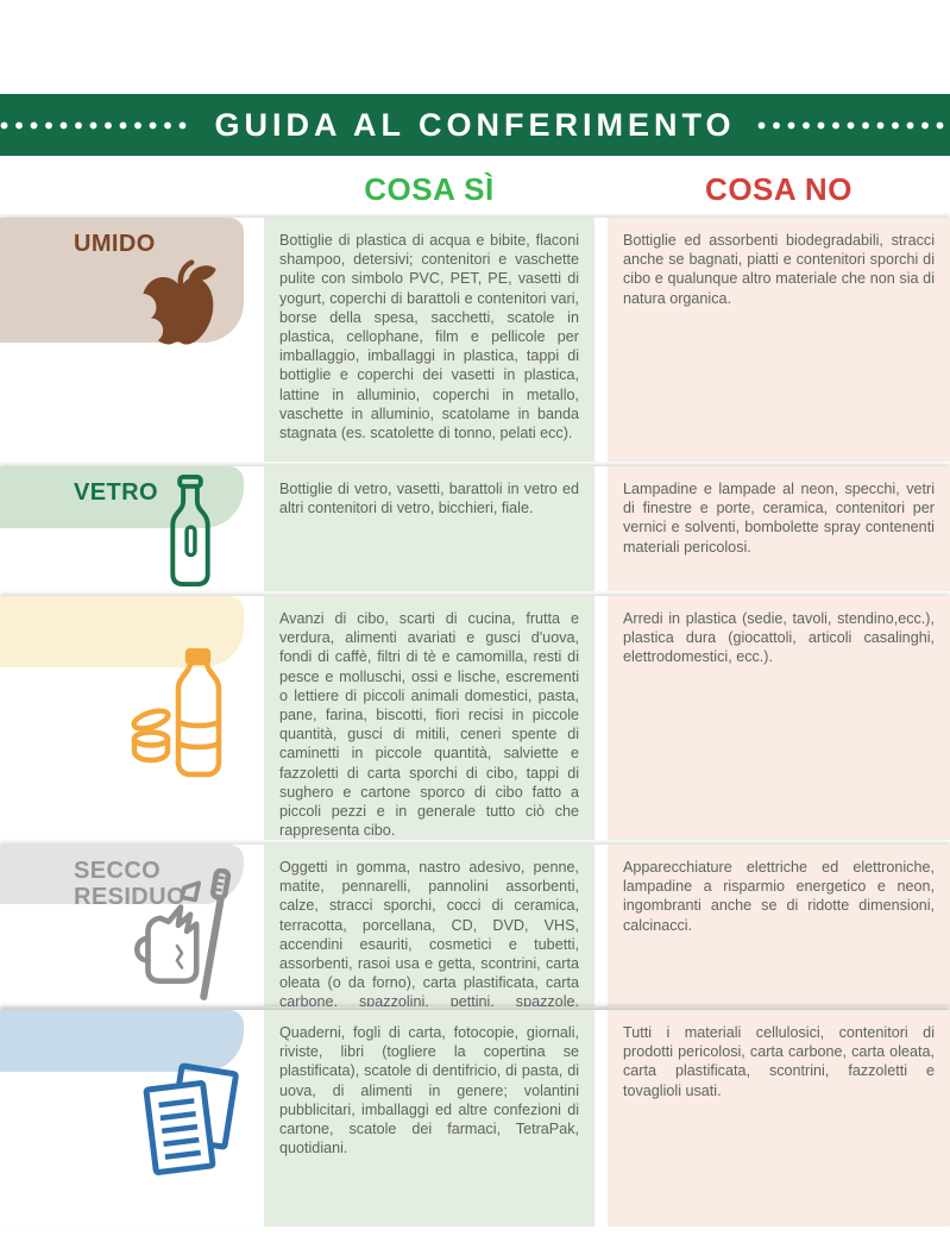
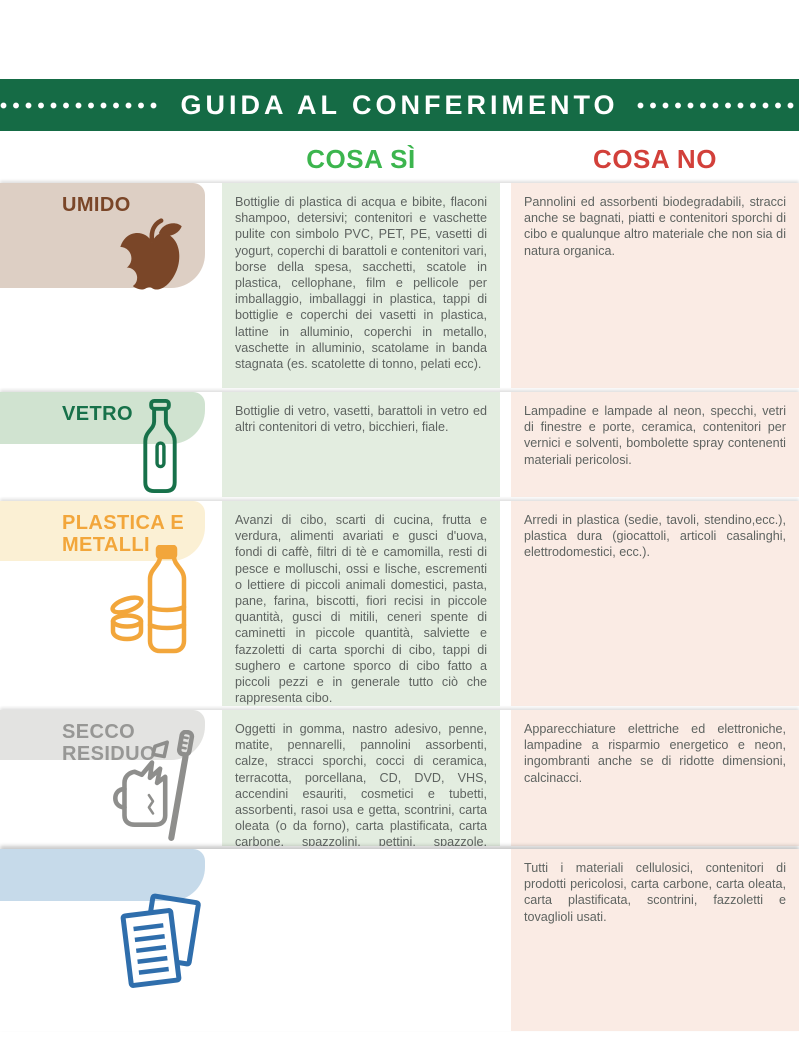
  GUIDA AL CONFERIMENTO
  COSA SÌ
  COSA NO
  UMIDO
  Bottiglie di plastica di acqua e bibite, flaconi shampoo, detersivi; contenitori e vaschette pulite con simbolo PVC, PET, PE, vasetti di yogurt, coperchi di barattoli e contenitori vari, borse della spesa, sacchetti, scatole in plastica, cellophane, film e pellicole per imballaggio, imballaggi in plastica, tappi di bottiglie e coperchi dei vasetti in plastica, lattine in alluminio, coperchi in metallo, vaschette in alluminio, scatolame in banda stagnata (es. scatolette di tonno, pelati ecc).
- Bottiglie ed assorbenti biodegradabili, stracci anche se bagnati, piatti e contenitori sporchi di cibo e qualunque altro materiale che non sia di natura organica.
+ Pannolini ed assorbenti biodegradabili, stracci anche se bagnati, piatti e contenitori sporchi di cibo e qualunque altro materiale che non sia di natura organica.
  VETRO
  Bottiglie di vetro, vasetti, barattoli in vetro ed altri contenitori di vetro, bicchieri, fiale.
  Lampadine e lampade al neon, specchi, vetri di finestre e porte, ceramica, contenitori per vernici e solventi, bombolette spray contenenti materiali pericolosi.
+ PLASTICA E METALLI
  Avanzi di cibo, scarti di cucina, frutta e verdura, alimenti avariati e gusci d'uova, fondi di caffè, filtri di tè e camomilla, resti di pesce e molluschi, ossi e lische, escrementi o lettiere di piccoli animali domestici, pasta, pane, farina, biscotti, fiori recisi in piccole quantità, gusci di mitili, ceneri spente di caminetti in piccole quantità, salviette e fazzoletti di carta sporchi di cibo, tappi di sughero e cartone sporco di cibo fatto a piccoli pezzi e in generale tutto ciò che rappresenta cibo.
  Arredi in plastica (sedie, tavoli, stendino,ecc.), plastica dura (giocattoli, articoli casalinghi, elettrodomestici, ecc.).
  SECCO RESIDUO
  Oggetti in gomma, nastro adesivo, penne, matite, pennarelli, pannolini assorbenti, calze, stracci sporchi, cocci di ceramica, terracotta, porcellana, CD, DVD, VHS, accendini esauriti, cosmetici e tubetti, assorbenti, rasoi usa e getta, scontrini, carta oleata (o da forno), carta plastificata, carta carbone, spazzolini, pettini, spazzole,
  Apparecchiature elettriche ed elettroniche, lampadine a risparmio energetico e neon, ingombranti anche se di ridotte dimensioni, calcinacci.
- Quaderni, fogli di carta, fotocopie, giornali, riviste, libri (togliere la copertina se plastificata), scatole di dentifricio, di pasta, di uova, di alimenti in genere; volantini pubblicitari, imballaggi ed altre confezioni di cartone, scatole dei farmaci, TetraPak, quotidiani.
  Tutti i materiali cellulosici, contenitori di prodotti pericolosi, carta carbone, carta oleata, carta plastificata, scontrini, fazzoletti e tovaglioli usati.
